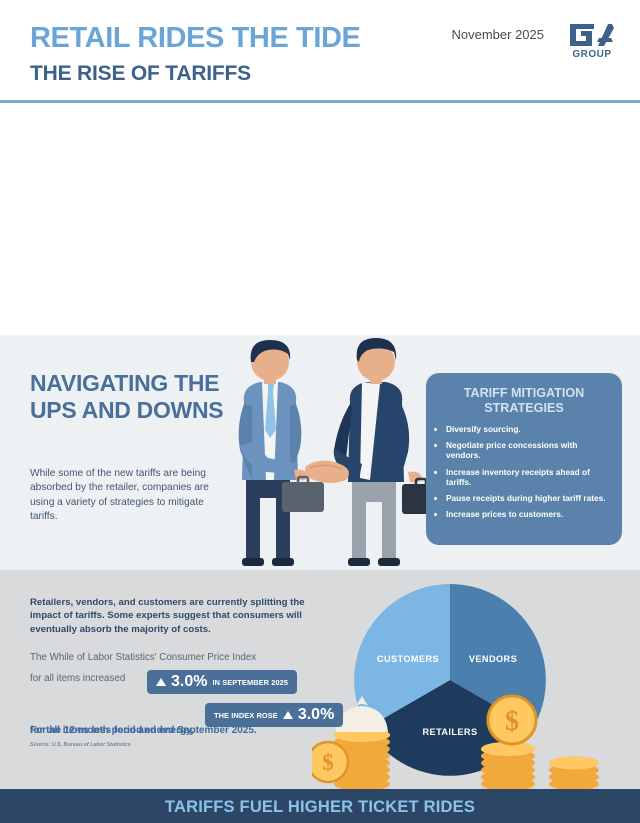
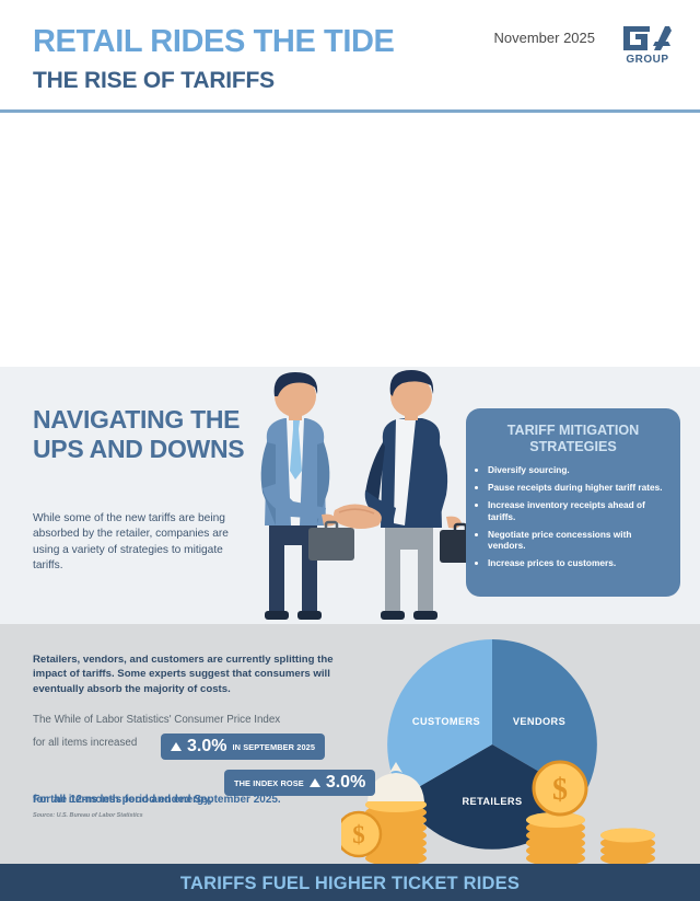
  RETAIL RIDES THE TIDE
  THE RISE OF TARIFFS
  November 2025
  GROUP
  NAVIGATING THE UPS AND DOWNS
  While some of the new tariffs are being absorbed by the retailer, companies are using a variety of strategies to mitigate tariffs.
  TARIFF MITIGATION STRATEGIES
  Diversify sourcing.
- Negotiate price concessions with vendors.
+ Pause receipts during higher tariff rates.
  Increase inventory receipts ahead of tariffs.
- Pause receipts during higher tariff rates.
+ Negotiate price concessions with vendors.
  Increase prices to customers.
  Retailers, vendors, and customers are currently splitting the impact of tariffs. Some experts suggest that consumers will eventually absorb the majority of costs.
  The While of Labor Statistics' Consumer Price Index
  for all items increased
  For all items less food and energy,
  CUSTOMERS
  VENDORS
  RETAILERS
  $
  $
  3.0%
  IN SEPTEMBER 2025
  THE INDEX ROSE
  3.0%
  for the 12-month period ended September 2025.
  TARIFFS FUEL HIGHER TICKET RIDES
